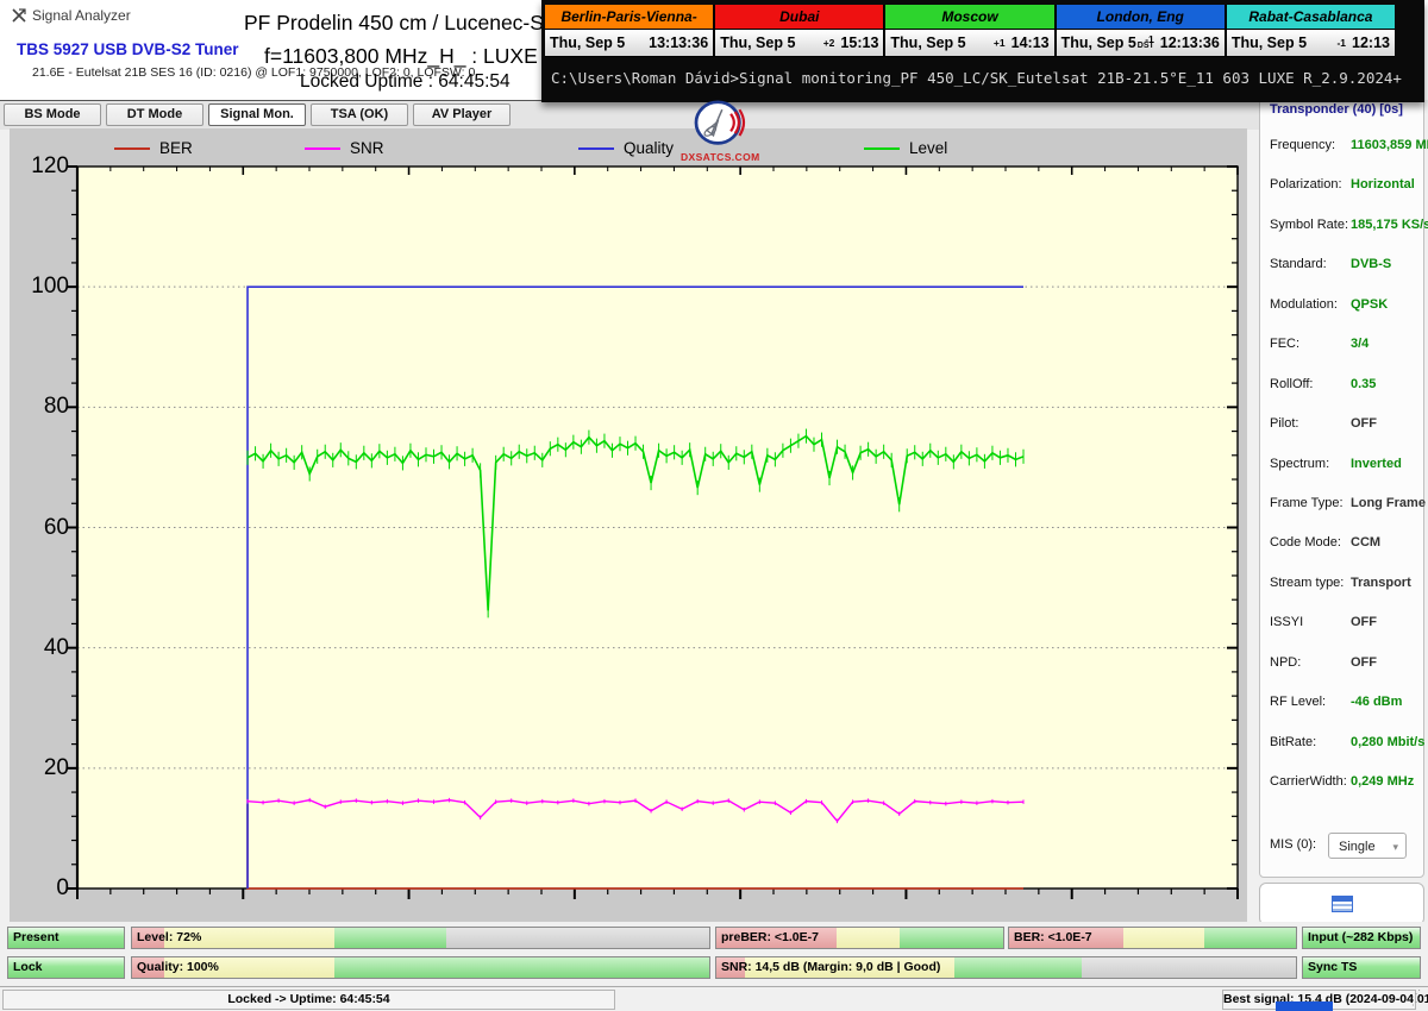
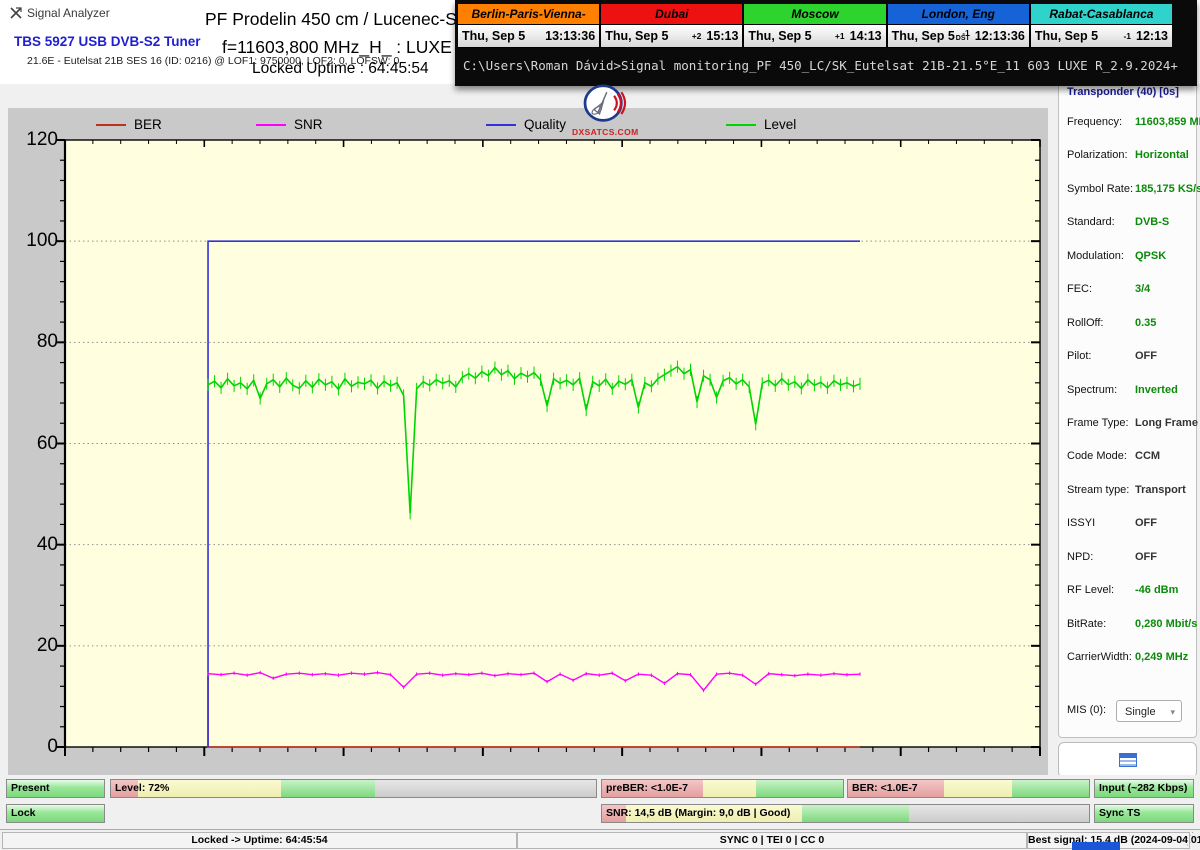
  Signal Analyzer
  TBS 5927 USB DVB-S2 Tuner
  21.6E - Eutelsat 21B SES 16 (ID: 0216) @ LOF1: 9750000, LOF2: 0, LOFSW: 0
  PF Prodelin 450 cm / Lucenec-S
  f=11603,800 MHz_H_ : LUXE
  Locked Uptime : 64:45:54
- BS Mode
- DT Mode
- Signal Mon.
- TSA (OK)
- AV Player
  0
  20
  40
  60
  80
  100
  120
  BER
  SNR
  Quality
  Level
  Transponder (40) [0s]
  Frequency:
  11603,859 M
  Polarization:
  Horizontal
  Symbol Rate:
  185,175 KS/s
  Standard:
  DVB-S
  Modulation:
  QPSK
  FEC:
  3/4
  RollOff:
  0.35
  Pilot:
  OFF
  Spectrum:
  Inverted
  Frame Type:
  Long Frame
  Code Mode:
  CCM
  Stream type:
  Transport
  ISSYI
  OFF
  NPD:
  OFF
  RF Level:
  -46 dBm
  BitRate:
  0,280 Mbit/s
  CarrierWidth:
  0,249 MHz
  MIS (0):
  Single
  ▾
  C:\Users\Roman Dávid>Signal monitoring_PF 450_LC/SK_Eutelsat 21B-21.5°E_11 603 LUXE R_2.9.2024+
  Berlin-Paris-Vienna-
  Thu, Sep 5
  13:13:36
  Dubai
  Thu, Sep 5
  +2
  15:13
  Moscow
  Thu, Sep 5
  +1
  14:13
  London, Eng
  Thu, Sep 5
  -1
  12:13:36
  Rabat-Casablanca
  Thu, Sep 5
  -1
  12:13
  DXSATCS.COM
  Present
  Level: 72%
  preBER: <1.0E-7
  BER: <1.0E-7
  Input (~282 Kbps)
  Lock
- Quality: 100%
  SNR: 14,5 dB (Margin: 9,0 dB | Good)
  Sync TS
  Locked -> Uptime: 64:45:54
+ SYNC 0 | TEI 0 | CC 0
  Best signal: 15,4 dB (2024-09-04
  ⋰
  ⋰
